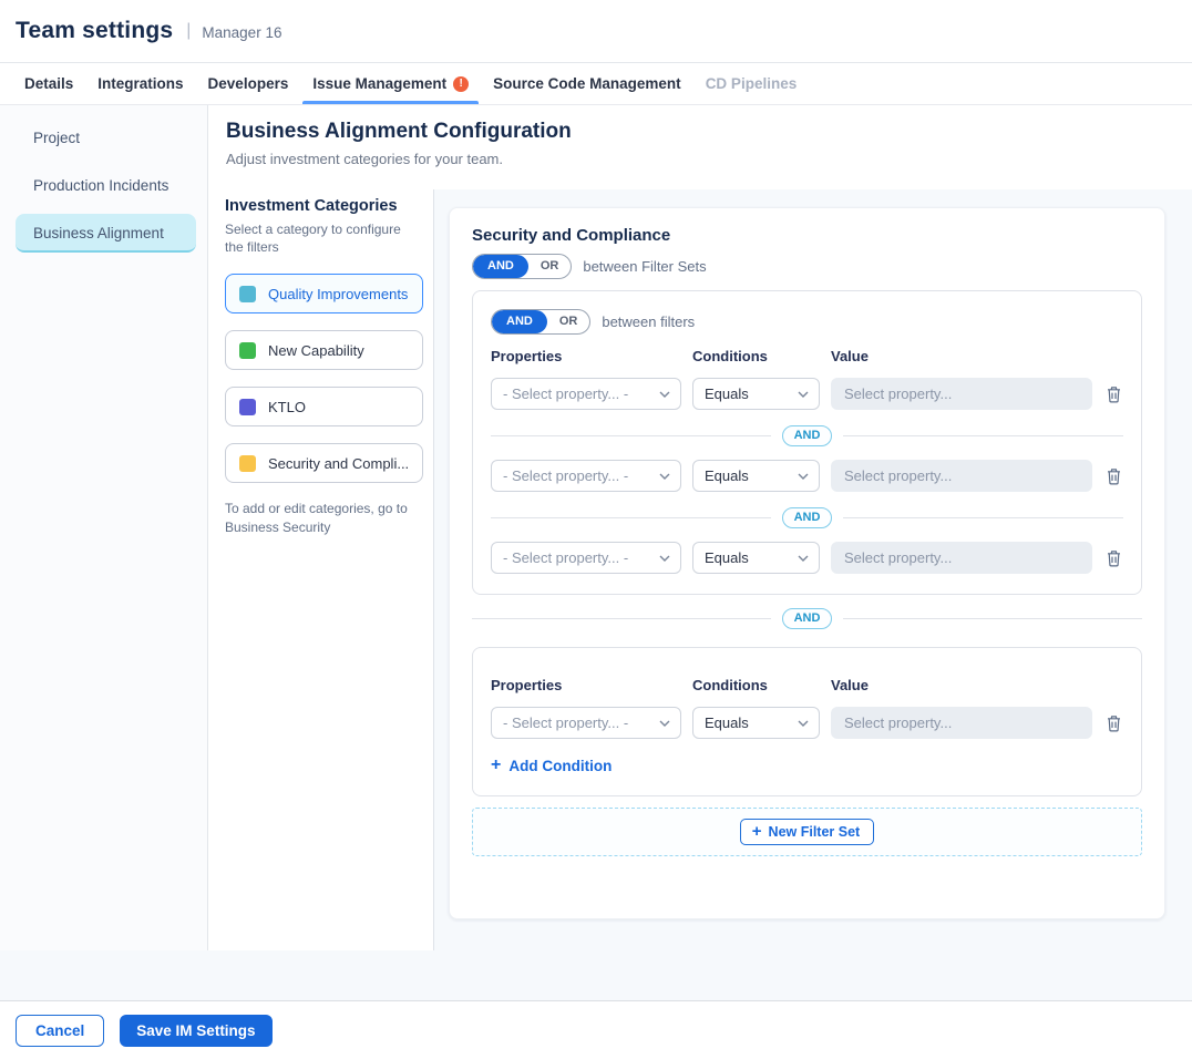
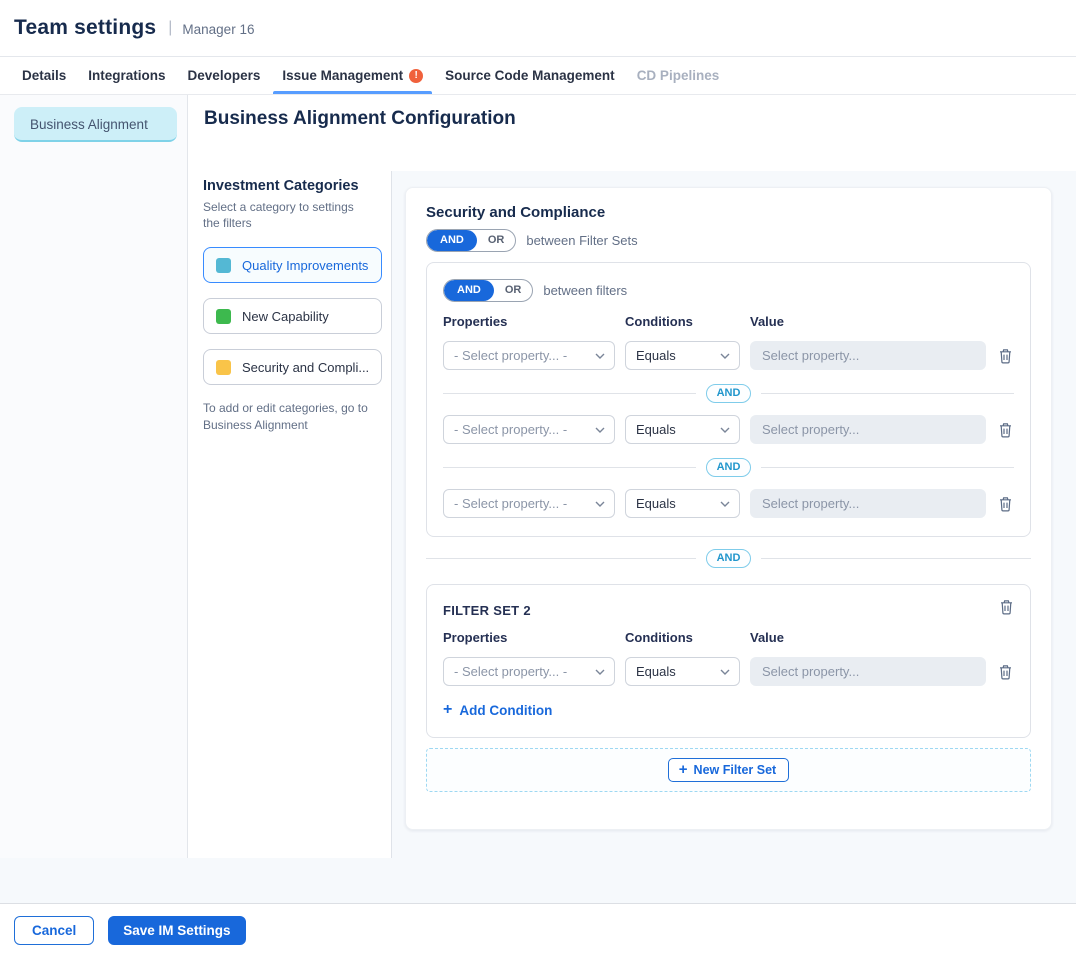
  Team settings
  |
  Manager 16
  Details
  Integrations
  Developers
  Issue Management
  !
  Source Code Management
  CD Pipelines
- Project
- Production Incidents
  Business Alignment
  Business Alignment Configuration
- Adjust investment categories for your team.
  Investment Categories
- Select a category to configure the filters
+ Select a category to settings the filters
  Quality Improvements
  New Capability
- KTLO
  Security and Compli...
- To add or edit categories, go to Business Security
+ To add or edit categories, go to Business Alignment
  Security and Compliance
  AND
  OR
  between Filter Sets
  AND
  OR
  between filters
  Properties
  Conditions
  Value
  - Select property... -
  Equals
  Select property...
  AND
  - Select property... -
  Equals
  Select property...
  AND
  - Select property... -
  Equals
  Select property...
  AND
+ FILTER SET 2
  Properties
  Conditions
  Value
  - Select property... -
  Equals
  Select property...
  +
  Add Condition
  +
  New Filter Set
  Cancel
  Save IM Settings
